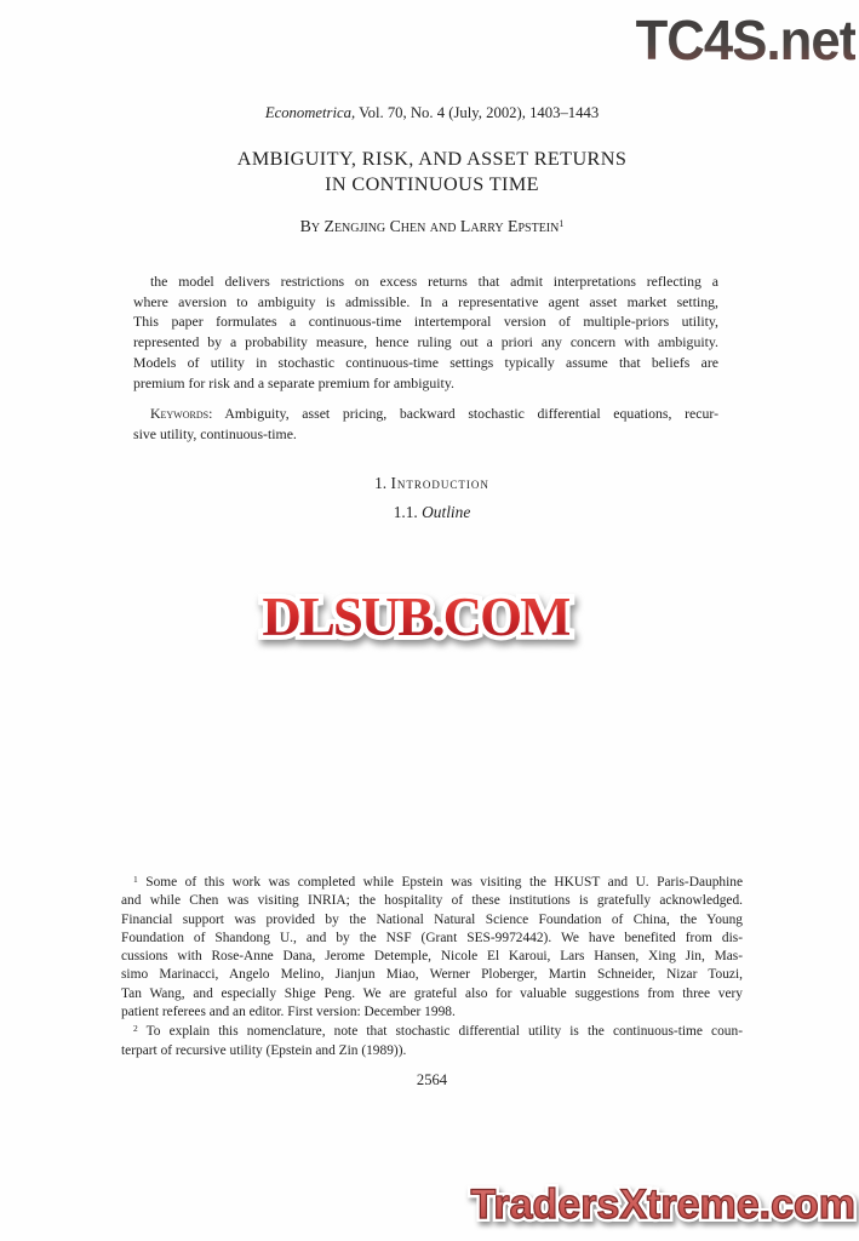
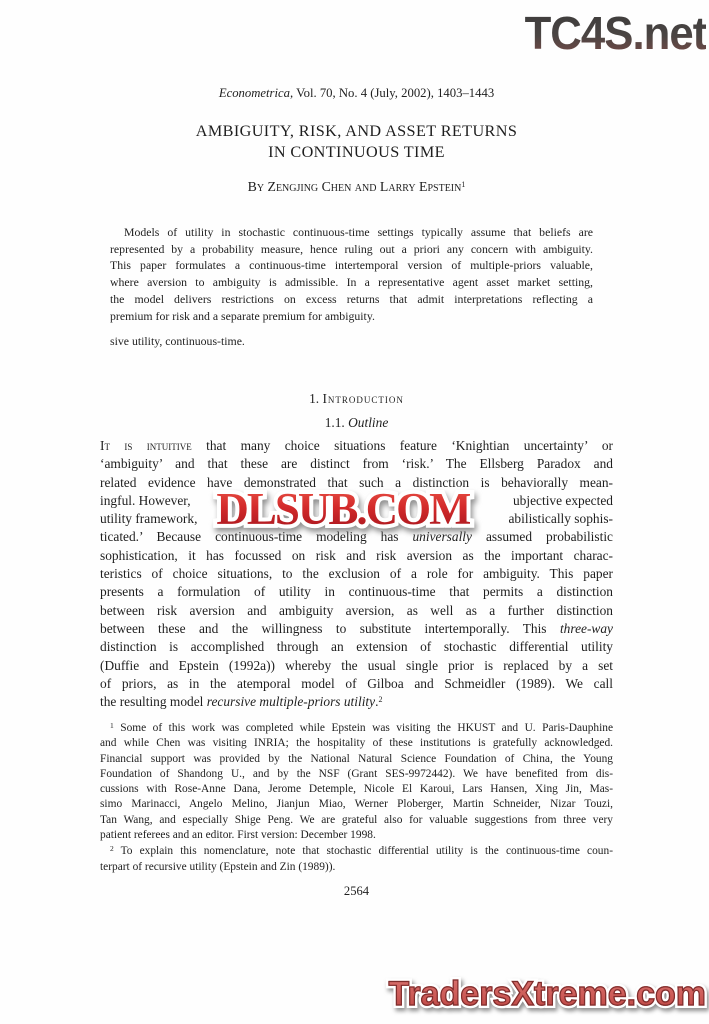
  TC4S.net
  Econometrica, Vol. 70, No. 4 (July, 2002), 1403–1443
  AMBIGUITY, RISK, AND ASSET RETURNS
  IN CONTINUOUS TIME
  By Zengjing Chen and Larry Epstein1
- the model delivers restrictions on excess returns that admit interpretations reflecting a
+ Models of utility in stochastic continuous-time settings typically assume that beliefs are
- where aversion to ambiguity is admissible. In a representative agent asset market setting,
+ represented by a probability measure, hence ruling out a priori any concern with ambiguity.
- This paper formulates a continuous-time intertemporal version of multiple-priors utility,
+ This paper formulates a continuous-time intertemporal version of multiple-priors valuable,
- represented by a probability measure, hence ruling out a priori any concern with ambiguity.
+ where aversion to ambiguity is admissible. In a representative agent asset market setting,
- Models of utility in stochastic continuous-time settings typically assume that beliefs are
+ the model delivers restrictions on excess returns that admit interpretations reflecting a
  premium for risk and a separate premium for ambiguity.
- Keywords: Ambiguity, asset pricing, backward stochastic differential equations, recur-
  sive utility, continuous-time.
  1. Introduction
  1.1. Outline
+ It is intuitive that many choice situations feature ‘Knightian uncertainty’ or
+ ‘ambiguity’ and that these are distinct from ‘risk.’ The Ellsberg Paradox and
+ related evidence have demonstrated that such a distinction is behaviorally mean-
+ ingful. However,
+ ubjective expected
+ utility framework,
+ abilistically sophis-
+ ticated.’ Because continuous-time modeling has universally assumed probabilistic
+ sophistication, it has focussed on risk and risk aversion as the important charac-
+ teristics of choice situations, to the exclusion of a role for ambiguity. This paper
+ presents a formulation of utility in continuous-time that permits a distinction
+ between risk aversion and ambiguity aversion, as well as a further distinction
+ between these and the willingness to substitute intertemporally. This three-way
+ distinction is accomplished through an extension of stochastic differential utility
+ (Duffie and Epstein (1992a)) whereby the usual single prior is replaced by a set
+ of priors, as in the atemporal model of Gilboa and Schmeidler (1989). We call
+ the resulting model recursive multiple-priors utility.2
  DLSUB.COM
  1 Some of this work was completed while Epstein was visiting the HKUST and U. Paris-Dauphine
  and while Chen was visiting INRIA; the hospitality of these institutions is gratefully acknowledged.
  Financial support was provided by the National Natural Science Foundation of China, the Young
  Foundation of Shandong U., and by the NSF (Grant SES-9972442). We have benefited from dis-
  cussions with Rose-Anne Dana, Jerome Detemple, Nicole El Karoui, Lars Hansen, Xing Jin, Mas-
  simo Marinacci, Angelo Melino, Jianjun Miao, Werner Ploberger, Martin Schneider, Nizar Touzi,
  Tan Wang, and especially Shige Peng. We are grateful also for valuable suggestions from three very
  patient referees and an editor. First version: December 1998.
  2 To explain this nomenclature, note that stochastic differential utility is the continuous-time coun-
  terpart of recursive utility (Epstein and Zin (1989)).
  2564
  TradersXtreme.com
